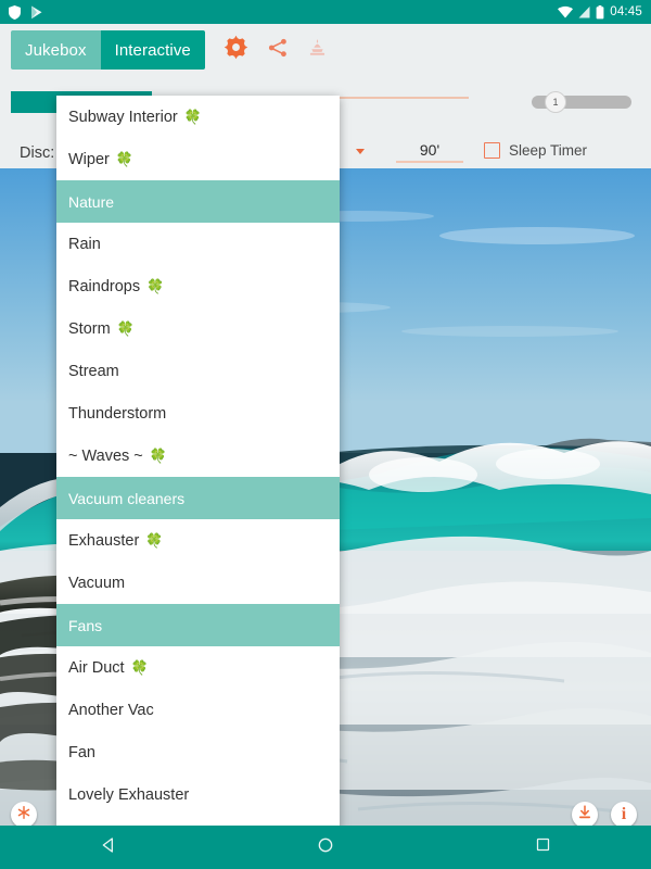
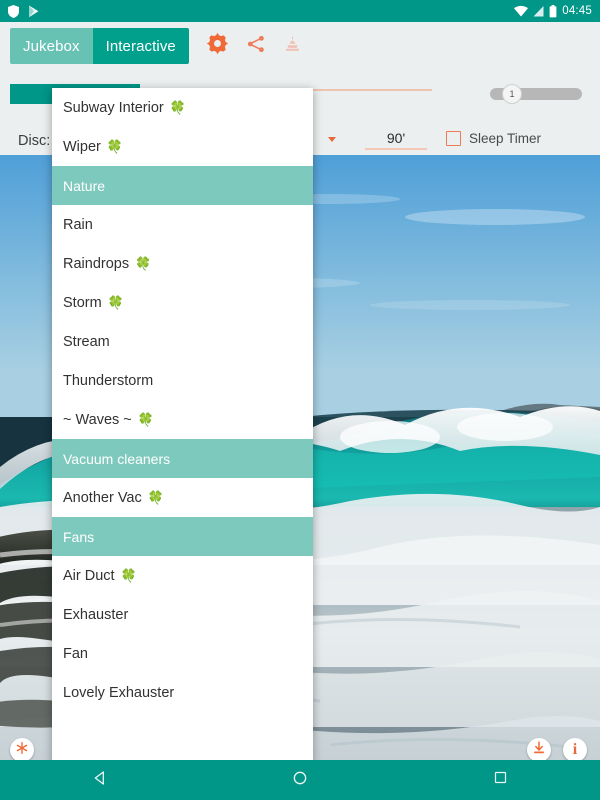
  04:45
  Jukebox
  Interactive
  1
  Disc:
  90'
  Sleep Timer
  i
  Subway Interior
  🍀
  Wiper
  🍀
  Nature
  Rain
  Raindrops
  🍀
  Storm
  🍀
  Stream
  Thunderstorm
  ~ Waves ~
  🍀
  Vacuum cleaners
- Exhauster
+ Another Vac
  🍀
- Vacuum
  Fans
  Air Duct
  🍀
- Another Vac
+ Exhauster
  Fan
  Lovely Exhauster
